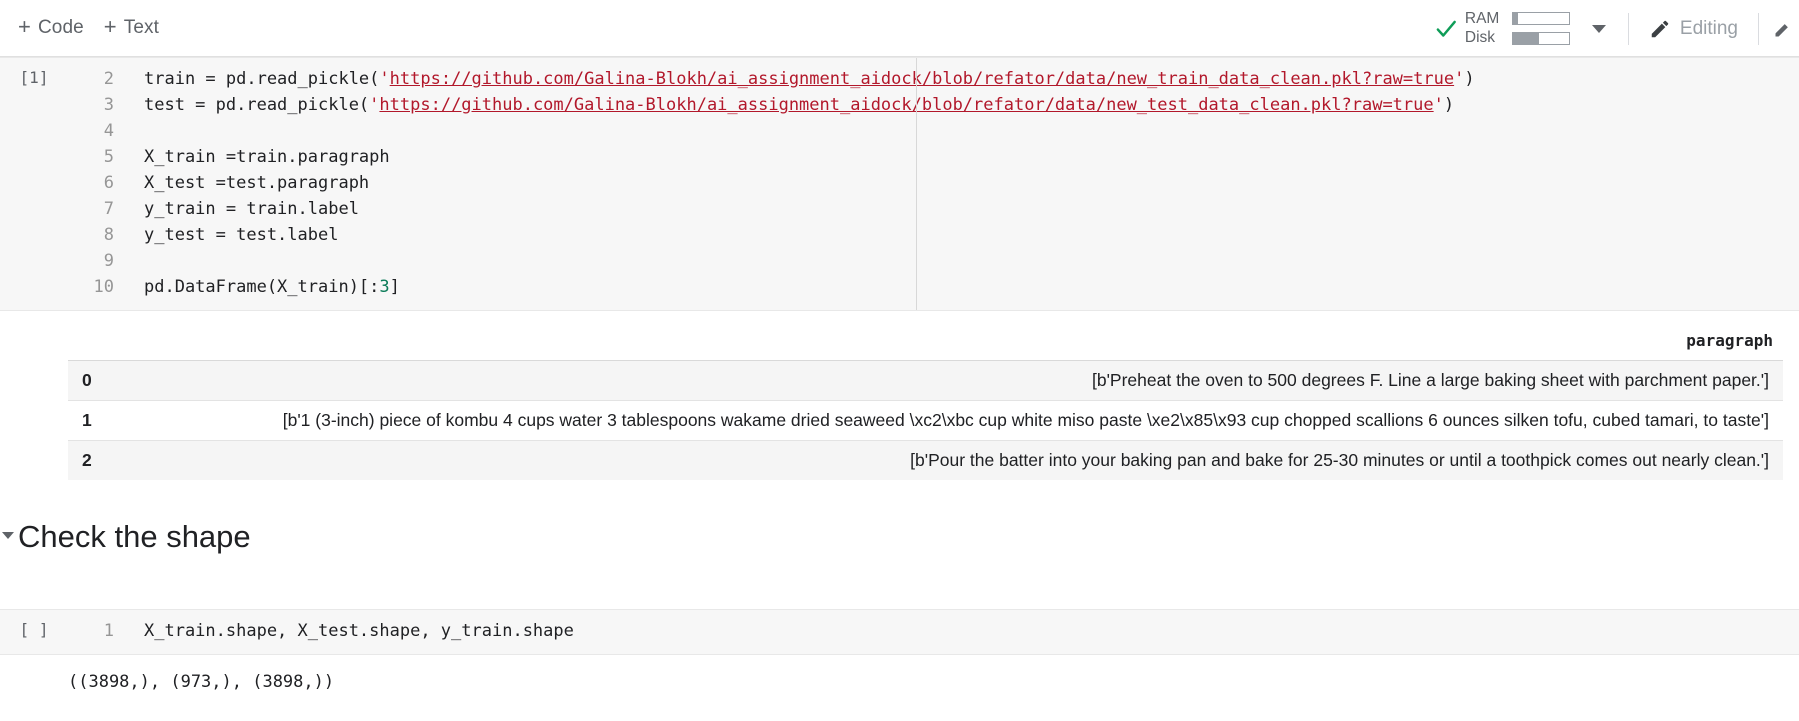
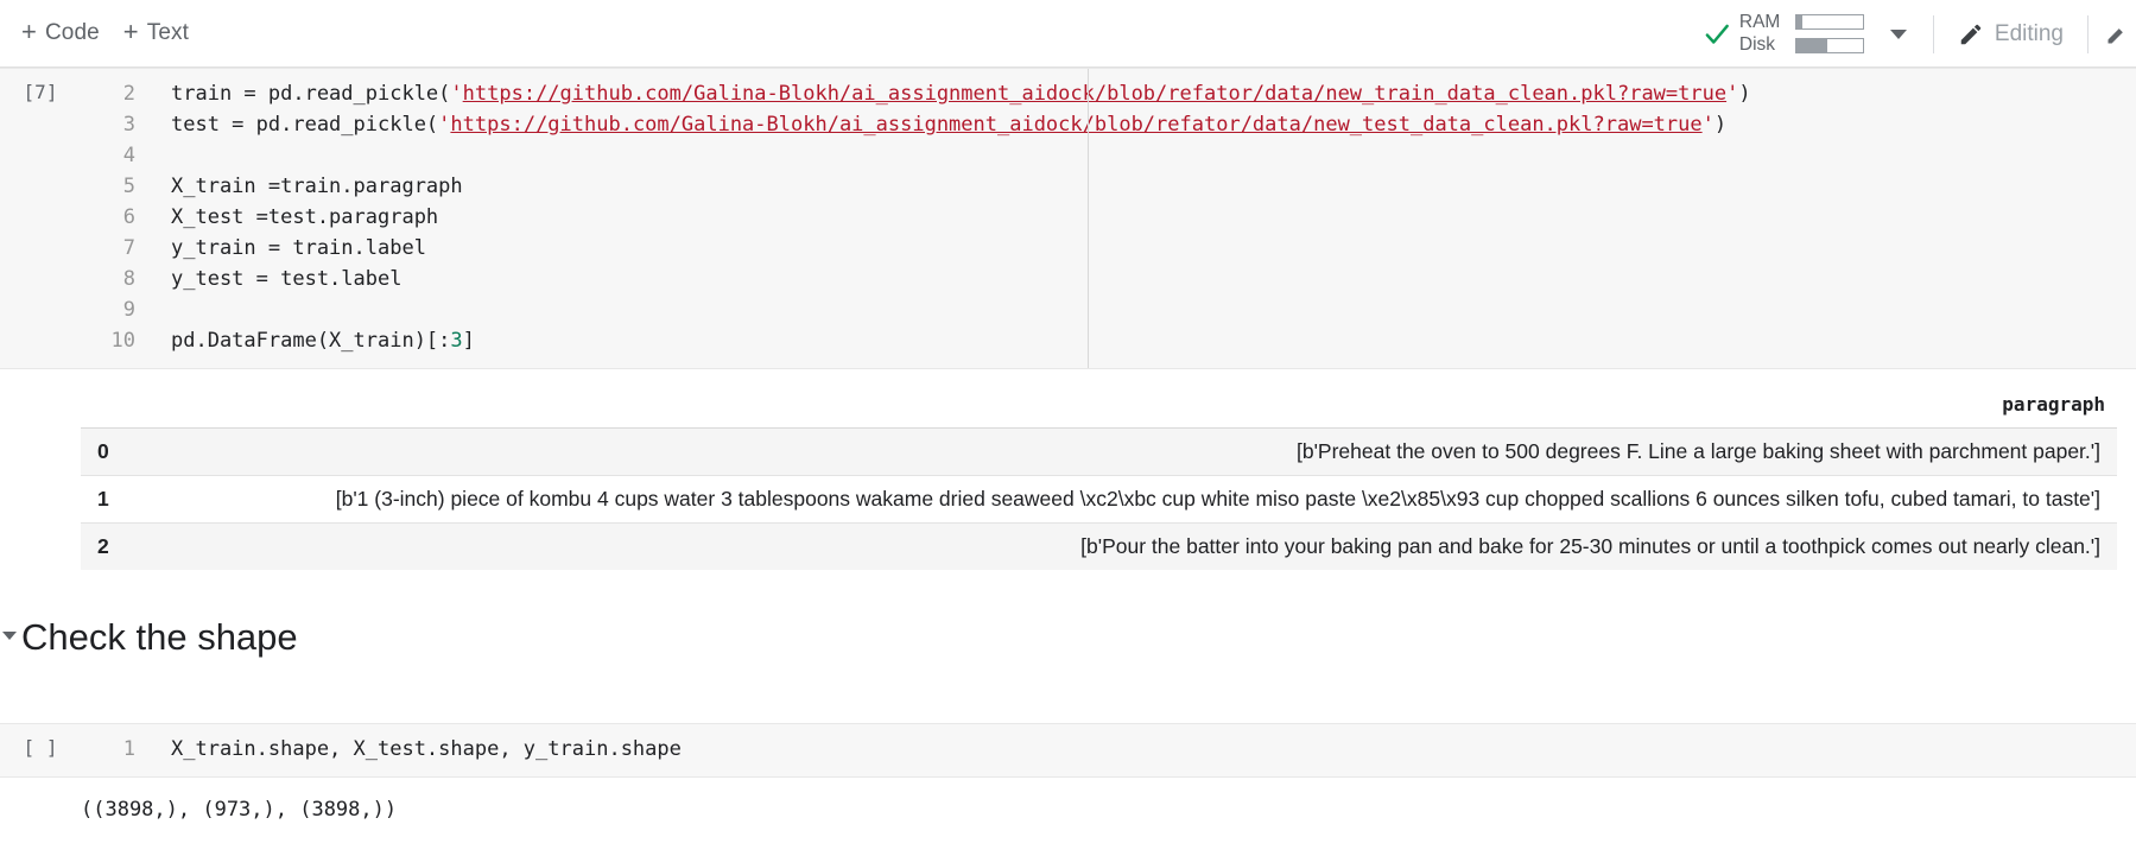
  +
  Code
  +
  Text
  RAM
  Disk
  Editing
- [1]
+ [7]
  2
  train = pd.read_pickle('https://github.com/Galina-Blokh/ai_assignment_aidoc/blob/refator/data/new_train_data_clean.pkl?raw=true')
  3
  test = pd.read_pickle('https://github.com/Galina-Blokh/ai_assignment_aidockblob/refator/data/new_test_data_clean.pkl?raw=true')
  4
  5
  X_train =train.paragraph
  6
  X_test =test.paragraph
  7
  y_train = train.label
  8
  y_test = test.label
  9
  10
  pd.DataFrame(X_train)[:3]
  	paragraph
  0	[b'Preheat the oven to 500 degrees F. Line a large baking sheet with parchment paper.']
  1	[b'1 (3-inch) piece of kombu 4 cups water 3 tablespoons wakame dried seaweed \xc2\xbc cup white miso paste \xe2\x85\x93 cup chopped scallions 6 ounces silken tofu, cubed tamari, to taste']
  2	[b'Pour the batter into your baking pan and bake for 25-30 minutes or until a toothpick comes out nearly clean.']
  Check the shape
  [ ]
  1
  X_train.shape, X_test.shape, y_train.shape
  ((3898,), (973,), (3898,))
